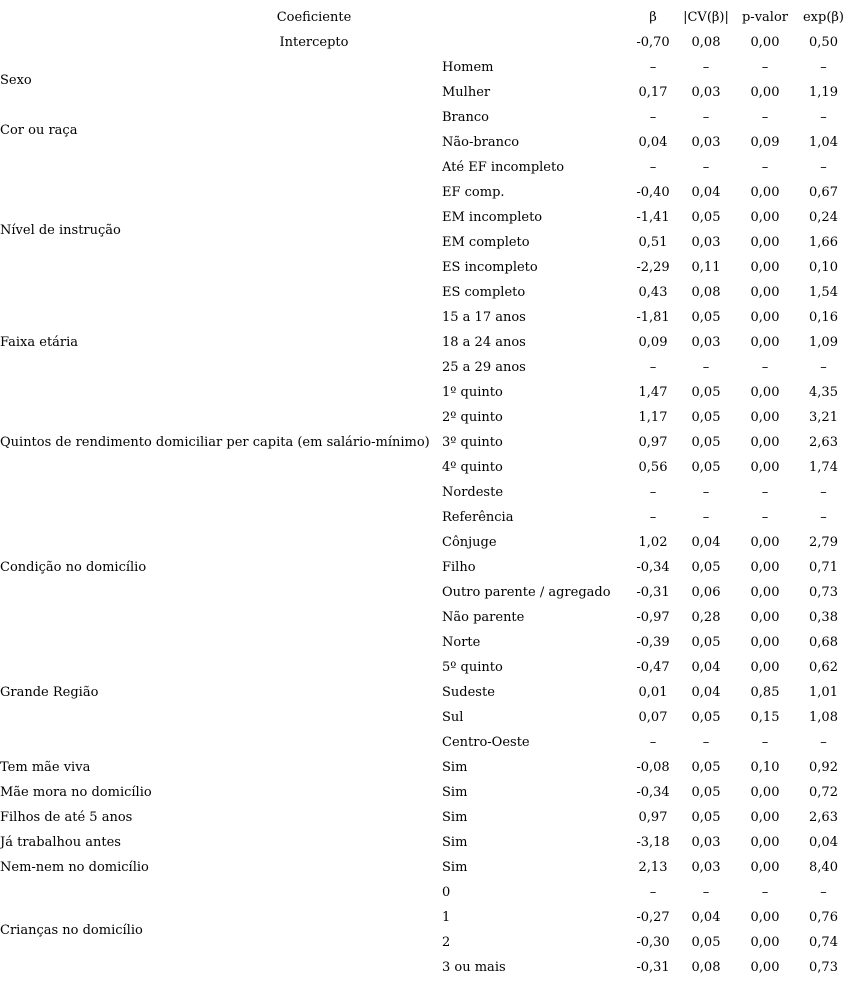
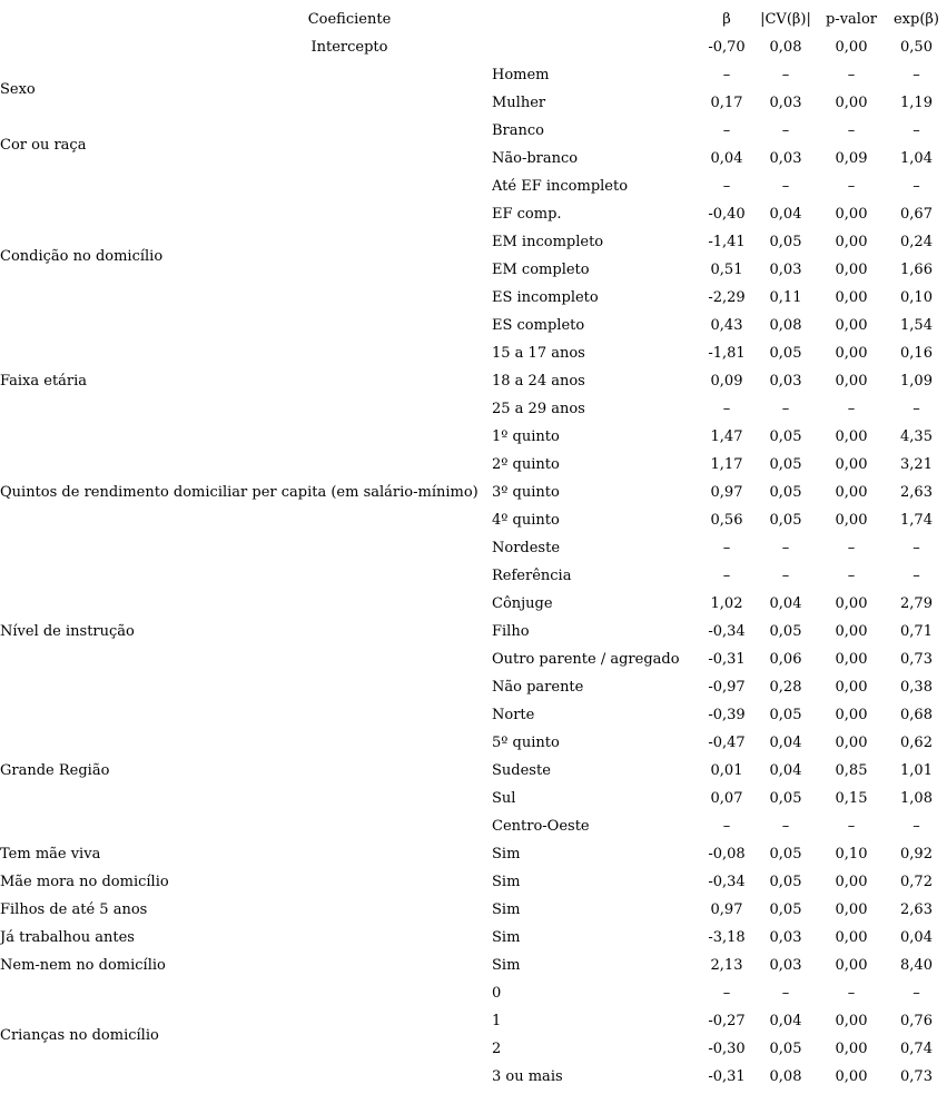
  Coeficiente	β	|CV(β)|	p-valor	exp(β)
  Intercepto	-0,70	0,08	0,00	0,50
  Sexo	Homem	–	–	–	–
  Mulher	0,17	0,03	0,00	1,19
  Cor ou raça	Branco	–	–	–	–
  Não-branco	0,04	0,03	0,09	1,04
- Nível de instrução	Até EF incompleto	–	–	–	–
+ Condição no domicílio	Até EF incompleto	–	–	–	–
  EF comp.	-0,40	0,04	0,00	0,67
  EM incompleto	-1,41	0,05	0,00	0,24
  EM completo	0,51	0,03	0,00	1,66
  ES incompleto	-2,29	0,11	0,00	0,10
  ES completo	0,43	0,08	0,00	1,54
  Faixa etária	15 a 17 anos	-1,81	0,05	0,00	0,16
  18 a 24 anos	0,09	0,03	0,00	1,09
  25 a 29 anos	–	–	–	–
  Quintos de rendimento domiciliar per capita (em salário-mínimo)	1º quinto	1,47	0,05	0,00	4,35
  2º quinto	1,17	0,05	0,00	3,21
  3º quinto	0,97	0,05	0,00	2,63
  4º quinto	0,56	0,05	0,00	1,74
  Nordeste	–	–	–	–
- Condição no domicílio	Referência	–	–	–	–
+ Nível de instrução	Referência	–	–	–	–
  Cônjuge	1,02	0,04	0,00	2,79
  Filho	-0,34	0,05	0,00	0,71
  Outro parente / agregado	-0,31	0,06	0,00	0,73
  Não parente	-0,97	0,28	0,00	0,38
  Grande Região	Norte	-0,39	0,05	0,00	0,68
  5º quinto	-0,47	0,04	0,00	0,62
  Sudeste	0,01	0,04	0,85	1,01
  Sul	0,07	0,05	0,15	1,08
  Centro-Oeste	–	–	–	–
  Tem mãe viva	Sim	-0,08	0,05	0,10	0,92
  Mãe mora no domicílio	Sim	-0,34	0,05	0,00	0,72
  Filhos de até 5 anos	Sim	0,97	0,05	0,00	2,63
  Já trabalhou antes	Sim	-3,18	0,03	0,00	0,04
  Nem-nem no domicílio	Sim	2,13	0,03	0,00	8,40
  Crianças no domicílio	0	–	–	–	–
  1	-0,27	0,04	0,00	0,76
  2	-0,30	0,05	0,00	0,74
  3 ou mais	-0,31	0,08	0,00	0,73
